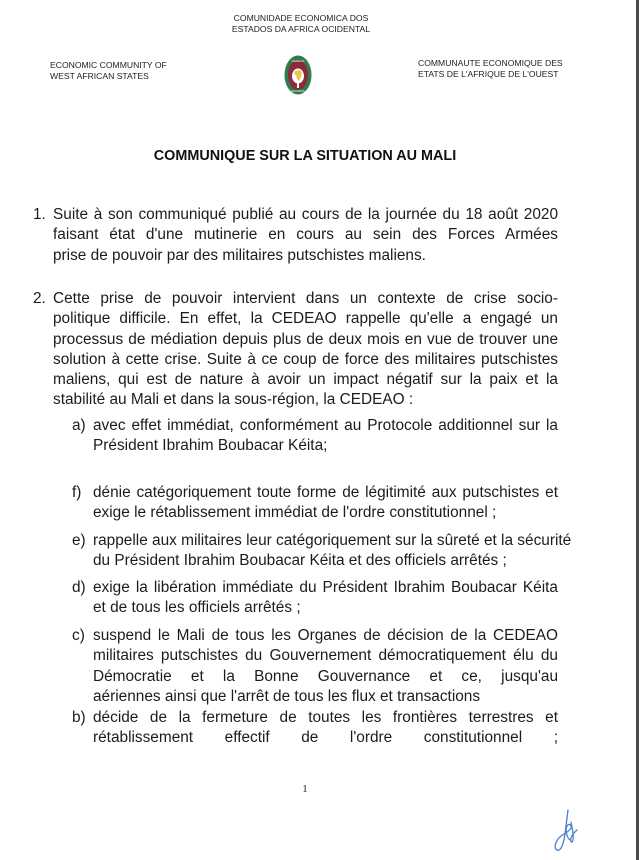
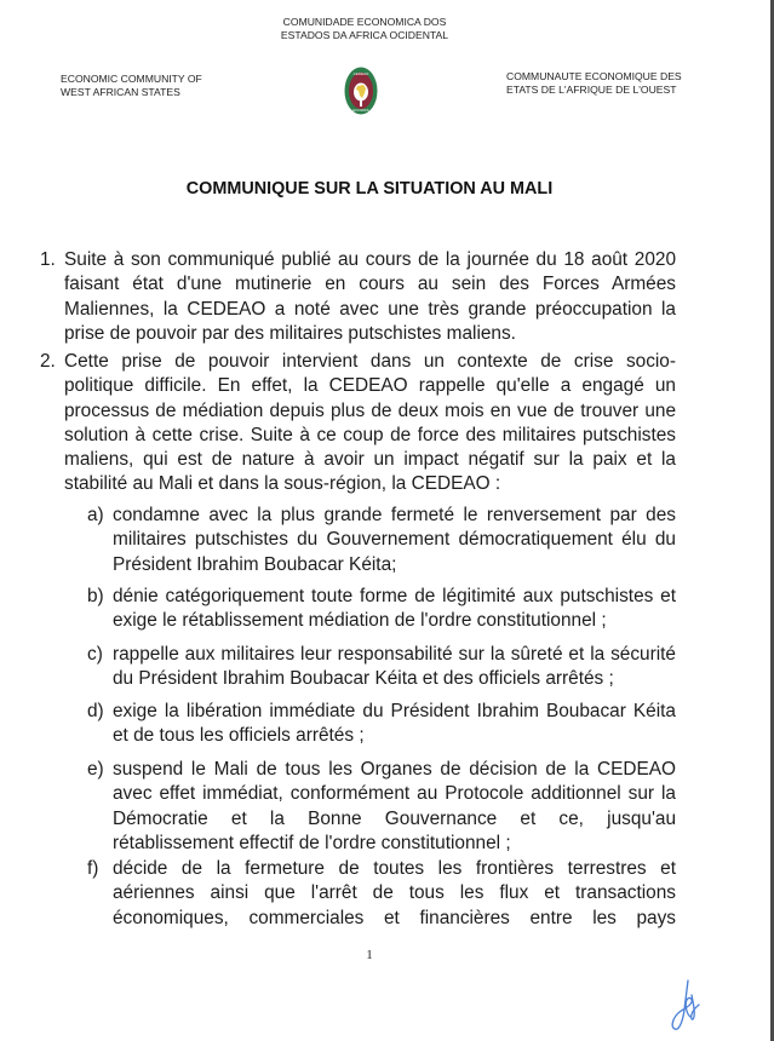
  COMUNIDADE ECONOMICA DOS
  ESTADOS DA AFRICA OCIDENTAL
  ECONOMIC COMMUNITY OF
  WEST AFRICAN STATES
  COMMUNAUTE ECONOMIQUE DES
  ETATS DE L'AFRIQUE DE L'OUEST
  COMMUNIQUE SUR LA SITUATION AU MALI
  1.
  Suite à son communiqué publié au cours de la journée du 18 août 2020
  faisant état d'une mutinerie en cours au sein des Forces Armées
+ Maliennes, la CEDEAO a noté avec une très grande préoccupation la
  prise de pouvoir par des militaires putschistes maliens.
  2.
  Cette prise de pouvoir intervient dans un contexte de crise socio-
  politique difficile. En effet, la CEDEAO rappelle qu'elle a engagé un
  processus de médiation depuis plus de deux mois en vue de trouver une
  solution à cette crise. Suite à ce coup de force des militaires putschistes
  maliens, qui est de nature à avoir un impact négatif sur la paix et la
  stabilité au Mali et dans la sous-région, la CEDEAO :
  a)
+ condamne avec la plus grande fermeté le renversement par des
- avec effet immédiat, conformément au Protocole additionnel sur la
+ militaires putschistes du Gouvernement démocratiquement élu du
  Président Ibrahim Boubacar Kéita;
- f)
+ b)
  dénie catégoriquement toute forme de légitimité aux putschistes et
- exige le rétablissement immédiat de l'ordre constitutionnel ;
+ exige le rétablissement médiation de l'ordre constitutionnel ;
- e)
+ c)
- rappelle aux militaires leur catégoriquement sur la sûreté et la sécurité
+ rappelle aux militaires leur responsabilité sur la sûreté et la sécurité
  du Président Ibrahim Boubacar Kéita et des officiels arrêtés ;
  d)
  exige la libération immédiate du Président Ibrahim Boubacar Kéita
  et de tous les officiels arrêtés ;
- c)
+ e)
  suspend le Mali de tous les Organes de décision de la CEDEAO
- militaires putschistes du Gouvernement démocratiquement élu du
+ avec effet immédiat, conformément au Protocole additionnel sur la
  Démocratie et la Bonne Gouvernance et ce, jusqu'au
- aériennes ainsi que l'arrêt de tous les flux et transactions
+ rétablissement effectif de l'ordre constitutionnel ;
- b)
+ f)
  décide de la fermeture de toutes les frontières terrestres et
- rétablissement effectif de l'ordre constitutionnel ;
+ aériennes ainsi que l'arrêt de tous les flux et transactions
+ économiques, commerciales et financières entre les pays
  1
